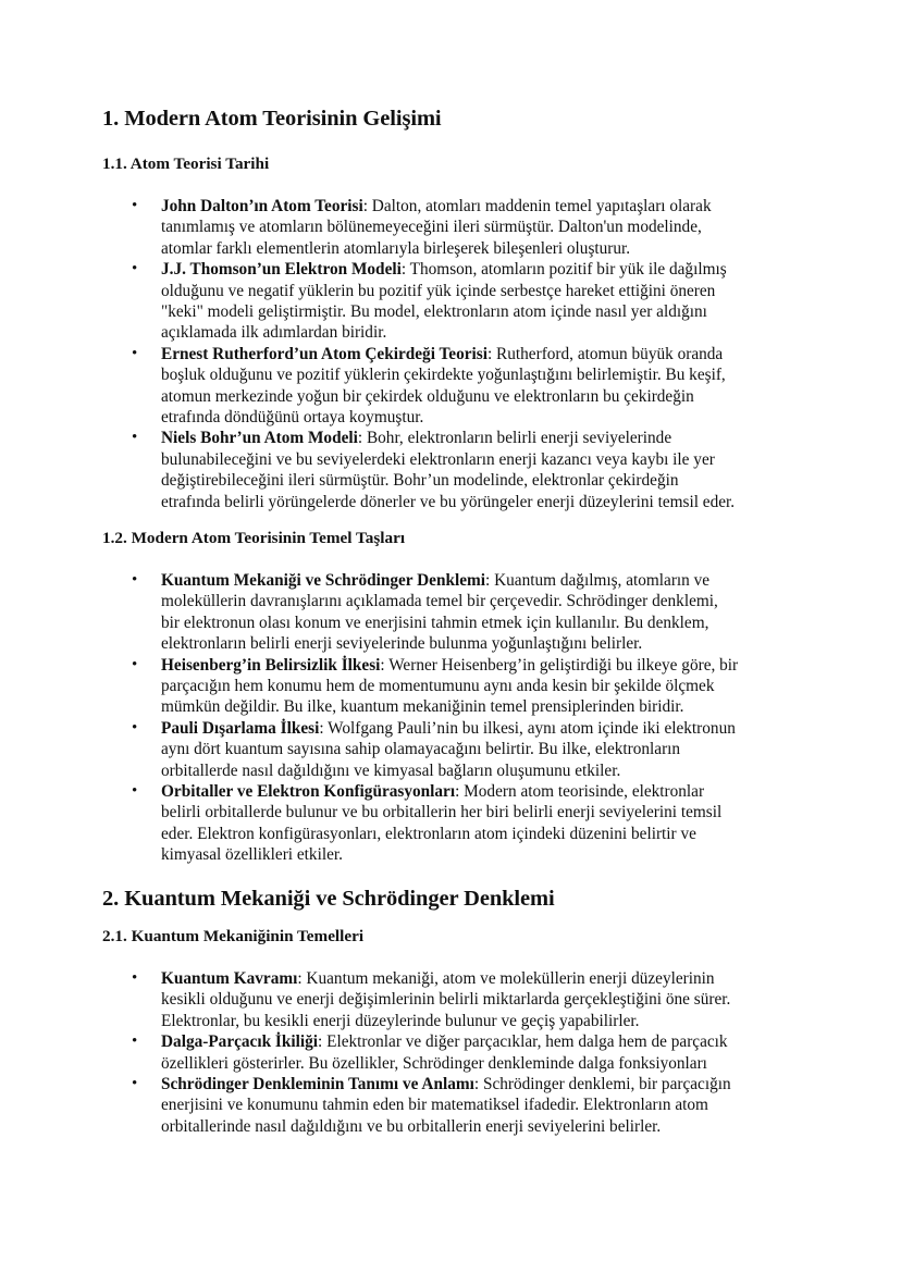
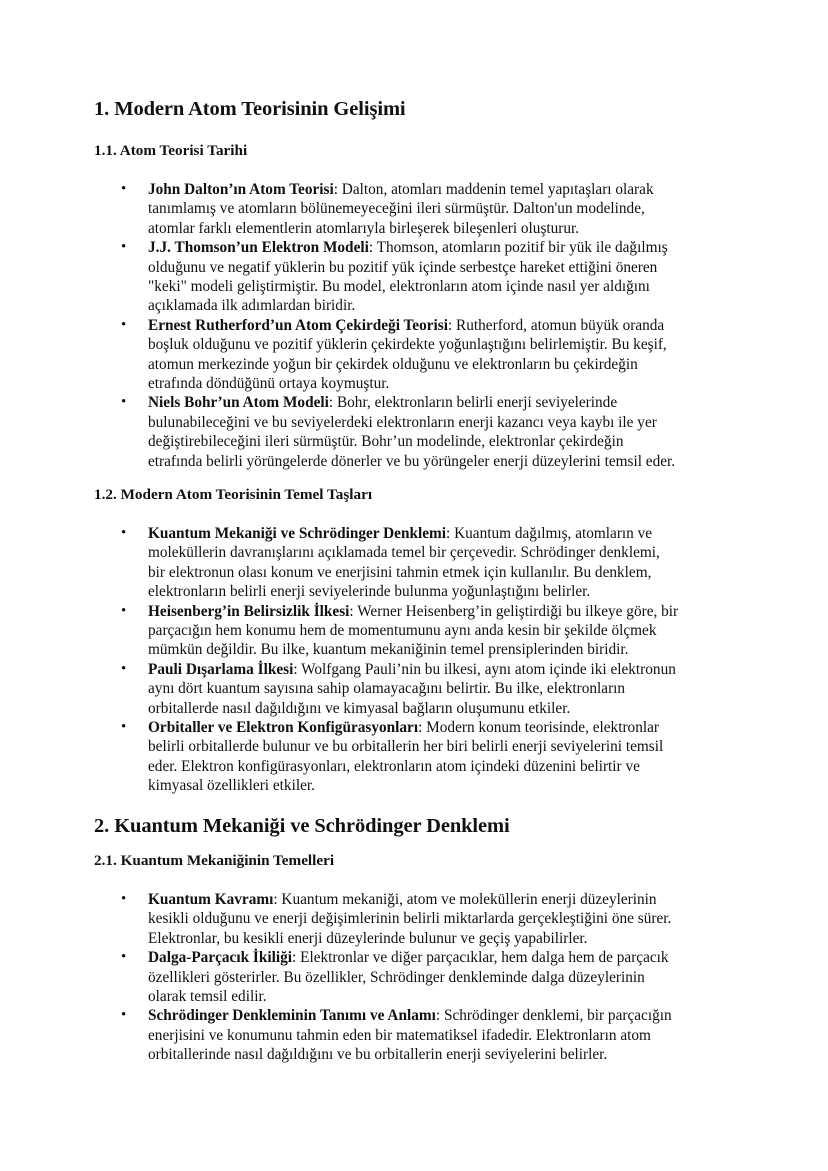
  1. Modern Atom Teorisinin Gelişimi
  1.1. Atom Teorisi Tarihi
  •
  John Dalton’ın Atom Teorisi: Dalton, atomları maddenin temel yapıtaşları olarak
  tanımlamış ve atomların bölünemeyeceğini ileri sürmüştür. Dalton'un modelinde,
  atomlar farklı elementlerin atomlarıyla birleşerek bileşenleri oluşturur.
  •
  J.J. Thomson’un Elektron Modeli: Thomson, atomların pozitif bir yük ile dağılmış
  olduğunu ve negatif yüklerin bu pozitif yük içinde serbestçe hareket ettiğini öneren
  "keki" modeli geliştirmiştir. Bu model, elektronların atom içinde nasıl yer aldığını
  açıklamada ilk adımlardan biridir.
  •
  Ernest Rutherford’un Atom Çekirdeği Teorisi: Rutherford, atomun büyük oranda
  boşluk olduğunu ve pozitif yüklerin çekirdekte yoğunlaştığını belirlemiştir. Bu keşif,
  atomun merkezinde yoğun bir çekirdek olduğunu ve elektronların bu çekirdeğin
  etrafında döndüğünü ortaya koymuştur.
  •
  Niels Bohr’un Atom Modeli: Bohr, elektronların belirli enerji seviyelerinde
  bulunabileceğini ve bu seviyelerdeki elektronların enerji kazancı veya kaybı ile yer
  değiştirebileceğini ileri sürmüştür. Bohr’un modelinde, elektronlar çekirdeğin
  etrafında belirli yörüngelerde dönerler ve bu yörüngeler enerji düzeylerini temsil eder.
  1.2. Modern Atom Teorisinin Temel Taşları
  •
  Kuantum Mekaniği ve Schrödinger Denklemi: Kuantum dağılmış, atomların ve
  moleküllerin davranışlarını açıklamada temel bir çerçevedir. Schrödinger denklemi,
  bir elektronun olası konum ve enerjisini tahmin etmek için kullanılır. Bu denklem,
  elektronların belirli enerji seviyelerinde bulunma yoğunlaştığını belirler.
  •
  Heisenberg’in Belirsizlik İlkesi: Werner Heisenberg’in geliştirdiği bu ilkeye göre, bir
  parçacığın hem konumu hem de momentumunu aynı anda kesin bir şekilde ölçmek
  mümkün değildir. Bu ilke, kuantum mekaniğinin temel prensiplerinden biridir.
  •
  Pauli Dışarlama İlkesi: Wolfgang Pauli’nin bu ilkesi, aynı atom içinde iki elektronun
  aynı dört kuantum sayısına sahip olamayacağını belirtir. Bu ilke, elektronların
  orbitallerde nasıl dağıldığını ve kimyasal bağların oluşumunu etkiler.
  •
- Orbitaller ve Elektron Konfigürasyonları: Modern atom teorisinde, elektronlar
+ Orbitaller ve Elektron Konfigürasyonları: Modern konum teorisinde, elektronlar
  belirli orbitallerde bulunur ve bu orbitallerin her biri belirli enerji seviyelerini temsil
  eder. Elektron konfigürasyonları, elektronların atom içindeki düzenini belirtir ve
  kimyasal özellikleri etkiler.
  2. Kuantum Mekaniği ve Schrödinger Denklemi
  2.1. Kuantum Mekaniğinin Temelleri
  •
  Kuantum Kavramı: Kuantum mekaniği, atom ve moleküllerin enerji düzeylerinin
  kesikli olduğunu ve enerji değişimlerinin belirli miktarlarda gerçekleştiğini öne sürer.
  Elektronlar, bu kesikli enerji düzeylerinde bulunur ve geçiş yapabilirler.
  •
  Dalga-Parçacık İkiliği: Elektronlar ve diğer parçacıklar, hem dalga hem de parçacık
- özellikleri gösterirler. Bu özellikler, Schrödinger denkleminde dalga fonksiyonları
+ özellikleri gösterirler. Bu özellikler, Schrödinger denkleminde dalga düzeylerinin
+ olarak temsil edilir.
  •
  Schrödinger Denkleminin Tanımı ve Anlamı: Schrödinger denklemi, bir parçacığın
  enerjisini ve konumunu tahmin eden bir matematiksel ifadedir. Elektronların atom
  orbitallerinde nasıl dağıldığını ve bu orbitallerin enerji seviyelerini belirler.
